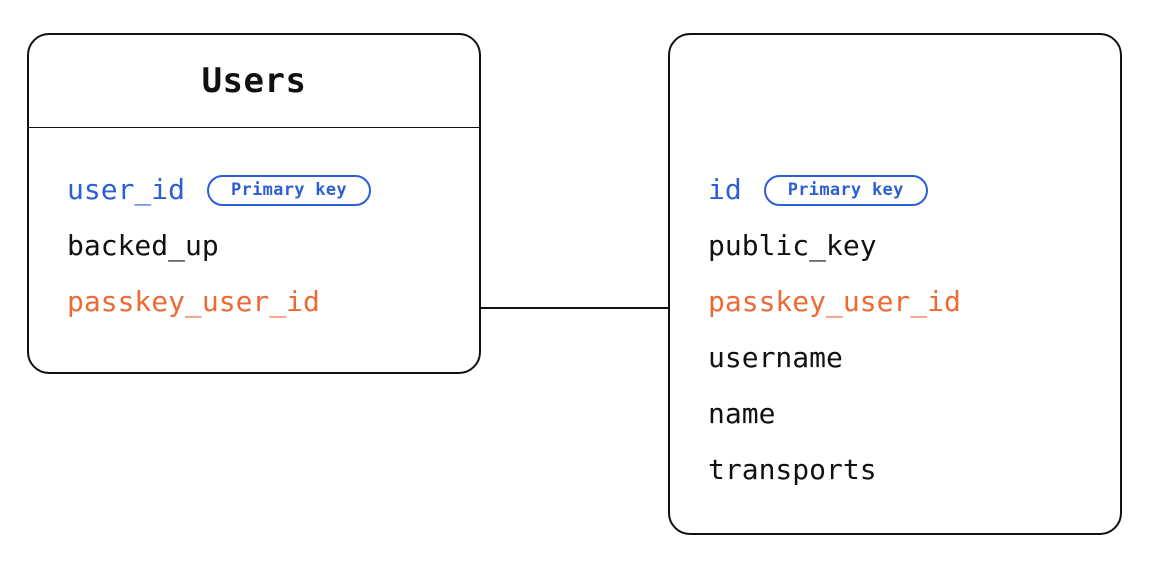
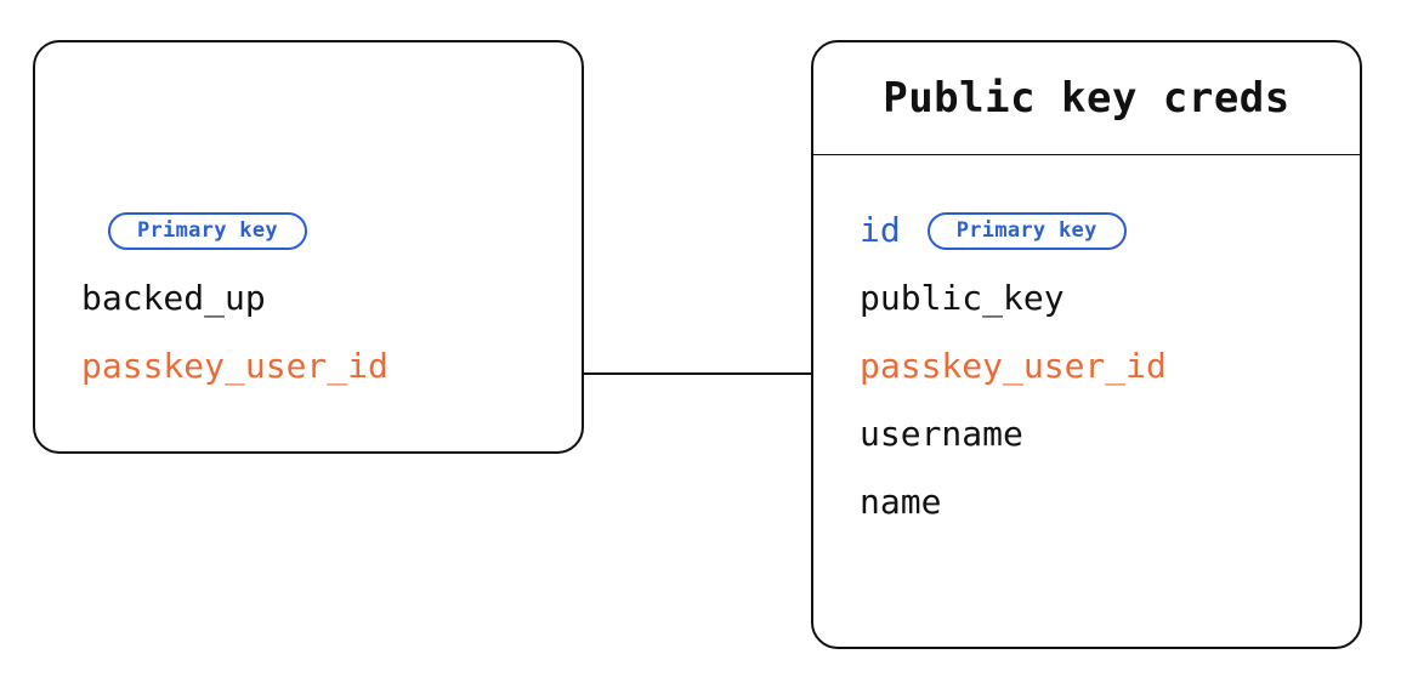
- Users
- user_id
  Primary key
  backed_up
  passkey_user_id
+ Public key creds
  id
  Primary key
  public_key
  passkey_user_id
  username
  name
- transports
